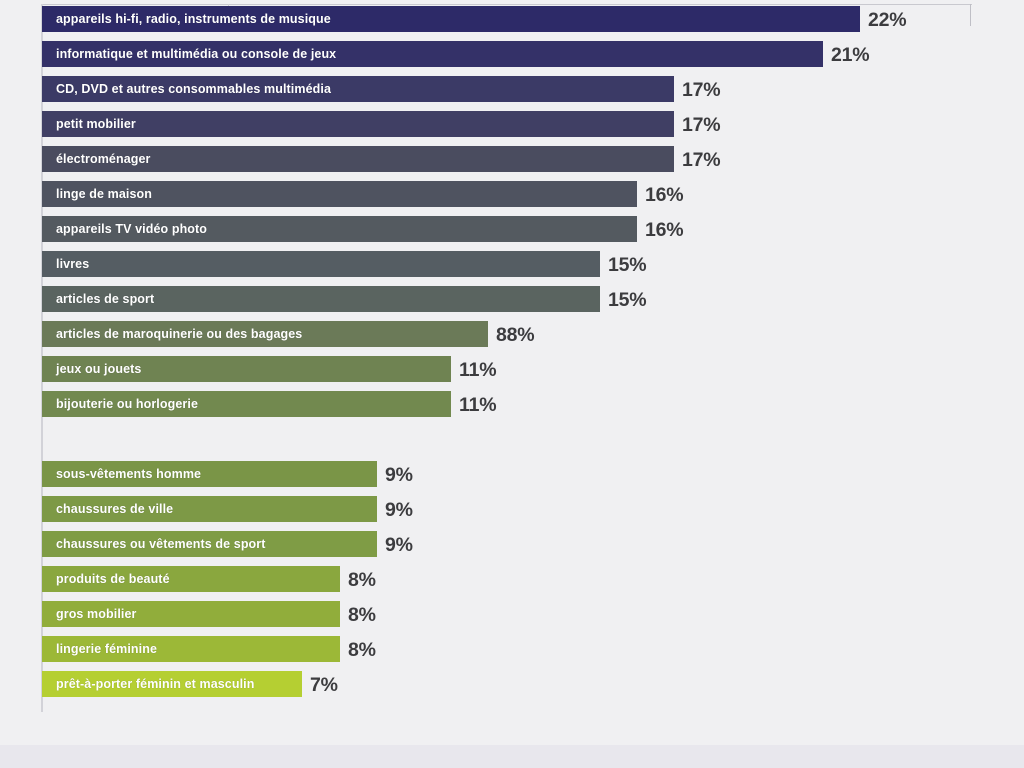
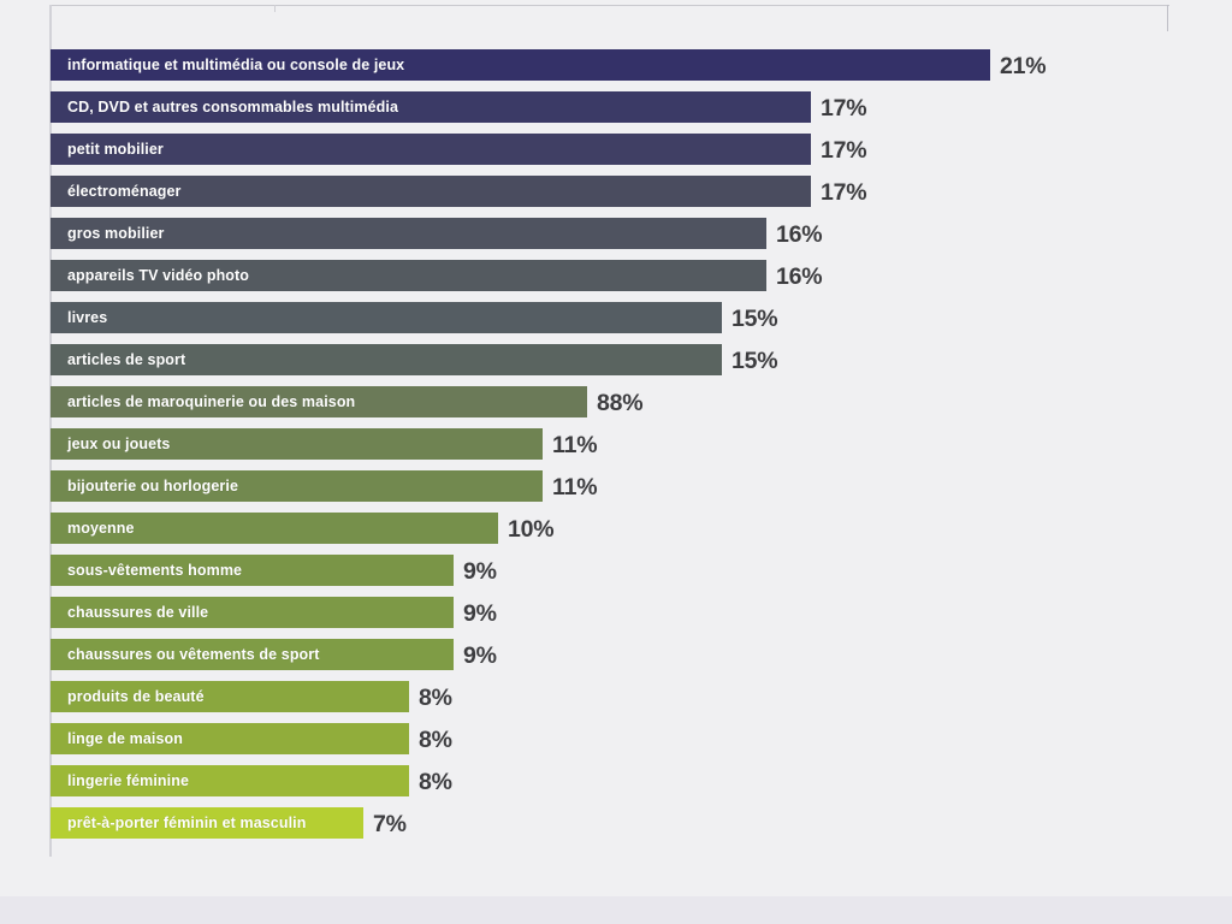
- appareils hi-fi, radio, instruments de musique
- 22%
  informatique et multimédia ou console de jeux
  21%
  CD, DVD et autres consommables multimédia
  17%
  petit mobilier
  17%
  électroménager
  17%
- linge de maison
+ gros mobilier
  16%
  appareils TV vidéo photo
  16%
  livres
  15%
  articles de sport
  15%
- articles de maroquinerie ou des bagages
+ articles de maroquinerie ou des maison
  88%
  jeux ou jouets
  11%
  bijouterie ou horlogerie
  11%
+ moyenne
+ 10%
  sous-vêtements homme
  9%
  chaussures de ville
  9%
  chaussures ou vêtements de sport
  9%
  produits de beauté
  8%
- gros mobilier
+ linge de maison
  8%
  lingerie féminine
  8%
  prêt-à-porter féminin et masculin
  7%
